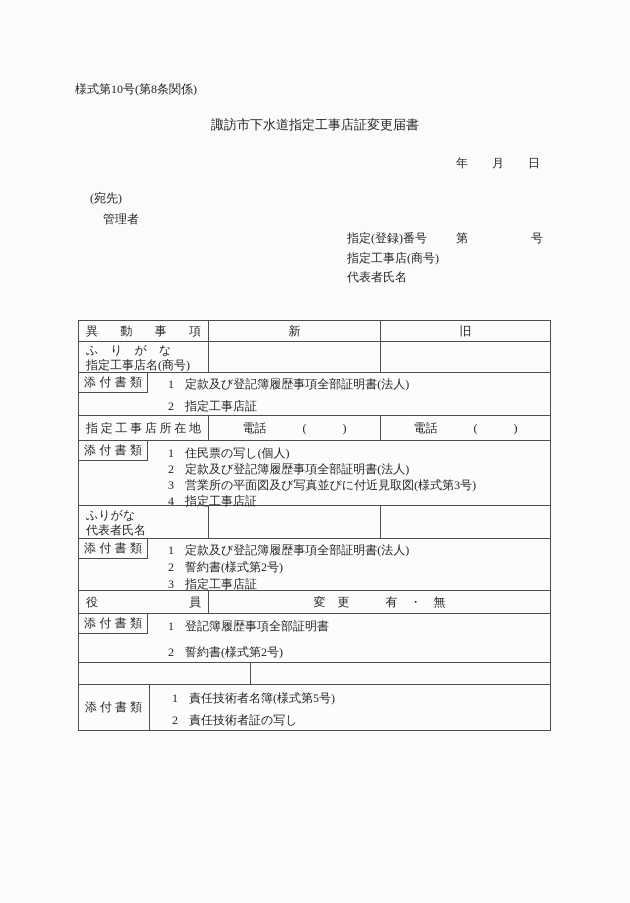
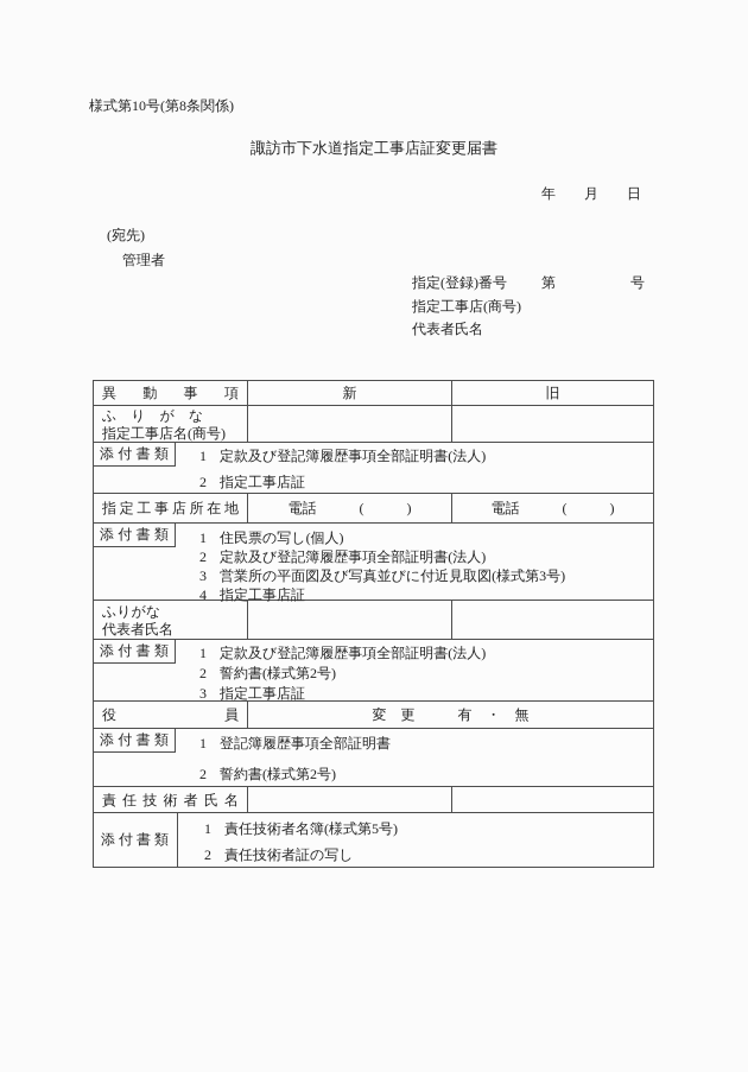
  様式第10号(第8条関係)
  諏訪市下水道指定工事店証変更届書
  年 月 日
  (宛先)
  管理者
  指定(登録)番号
  第
  号
  指定工事店(商号)
  代表者氏名
  異動事項
  新
  旧
  ふ り が な
  指定工事店名(商号)
  添付書類
  1
  定款及び登記簿履歴事項全部証明書(法人)
  2
  指定工事店証
  指定工事店所在地
  電話 ( )
  電話 ( )
  添付書類
  1
  住民票の写し(個人)
  2
  定款及び登記簿履歴事項全部証明書(法人)
  3
  営業所の平面図及び写真並びに付近見取図(様式第3号)
  4
  指定工事店証
  ふりがな
  代表者氏名
  添付書類
  1
  定款及び登記簿履歴事項全部証明書(法人)
  2
  誓約書(様式第2号)
  3
  指定工事店証
  役員
  変 更 有 ・ 無
  添付書類
  1
  登記簿履歴事項全部証明書
  2
  誓約書(様式第2号)
+ 責任技術者氏名
  添付書類
  1
  責任技術者名簿(様式第5号)
  2
  責任技術者証の写し
